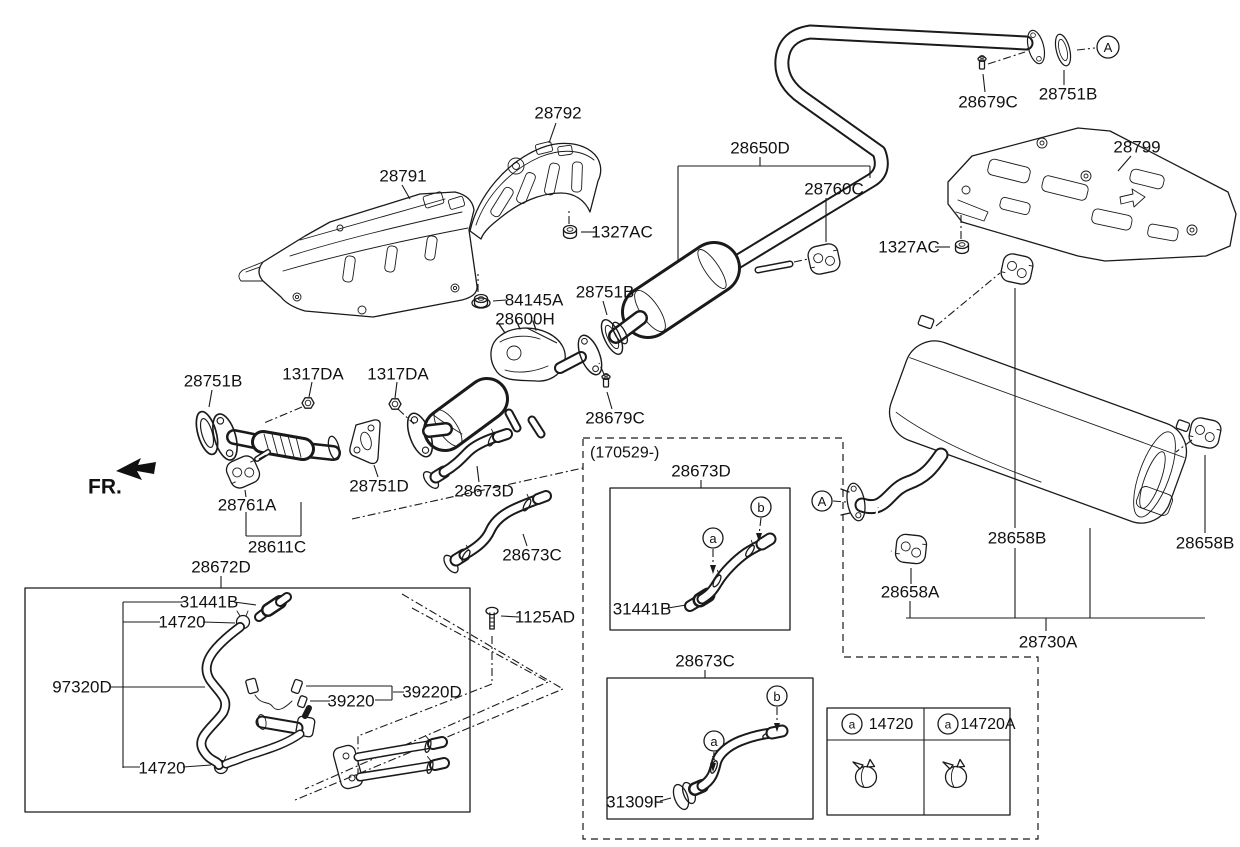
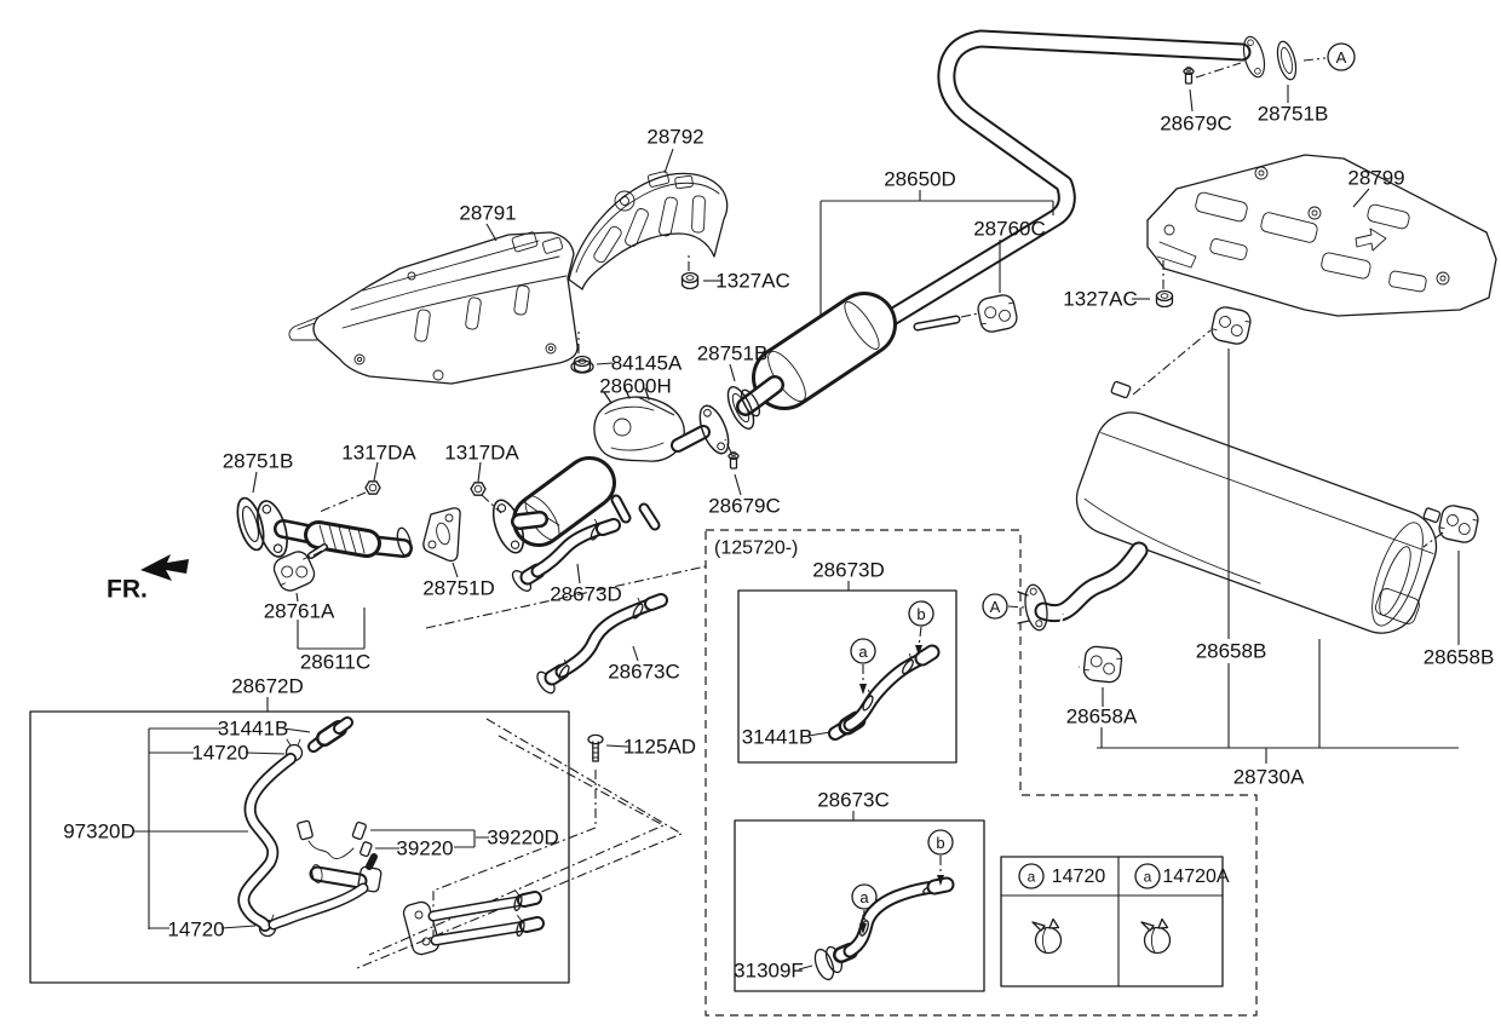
  a
  14720
  a
  14720A
  FR.
  A
  A
  a
  b
  a
  b
  28792
  28791
  1327AC
  28650D
  28760C
  28679C
  28751B
  28799
  1327AC
  84145A
  28600H
  28751B
  28679C
  28751B
  1317DA
  1317DA
  28761A
  28751D
  28611C
  28672D
  31441B
  14720
  97320D
  39220
  39220D
  14720
  1125AD
  28673D
  28673C
- (170529-)
+ (125720-)
  28673D
  31441B
  28673C
  31309F
  28658B
  28658B
  28658A
  28730A
